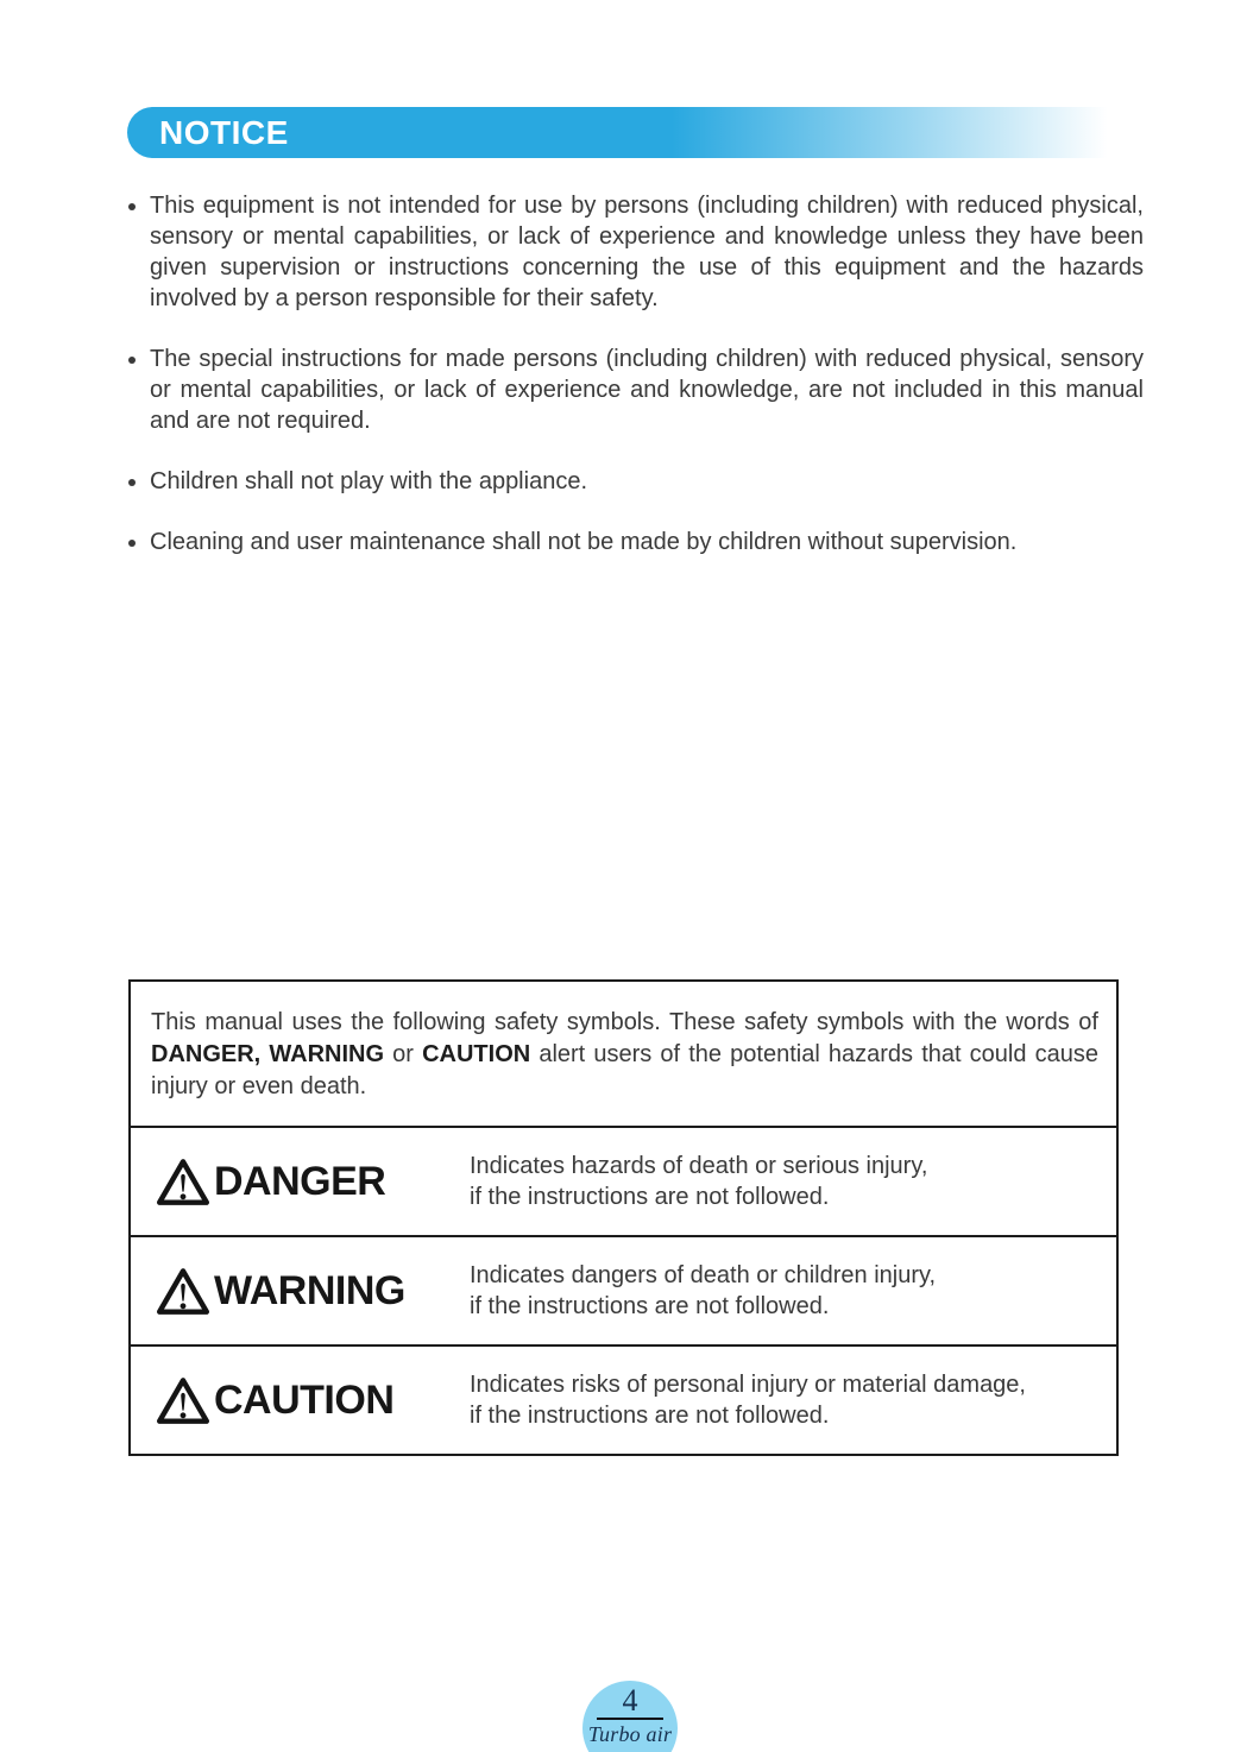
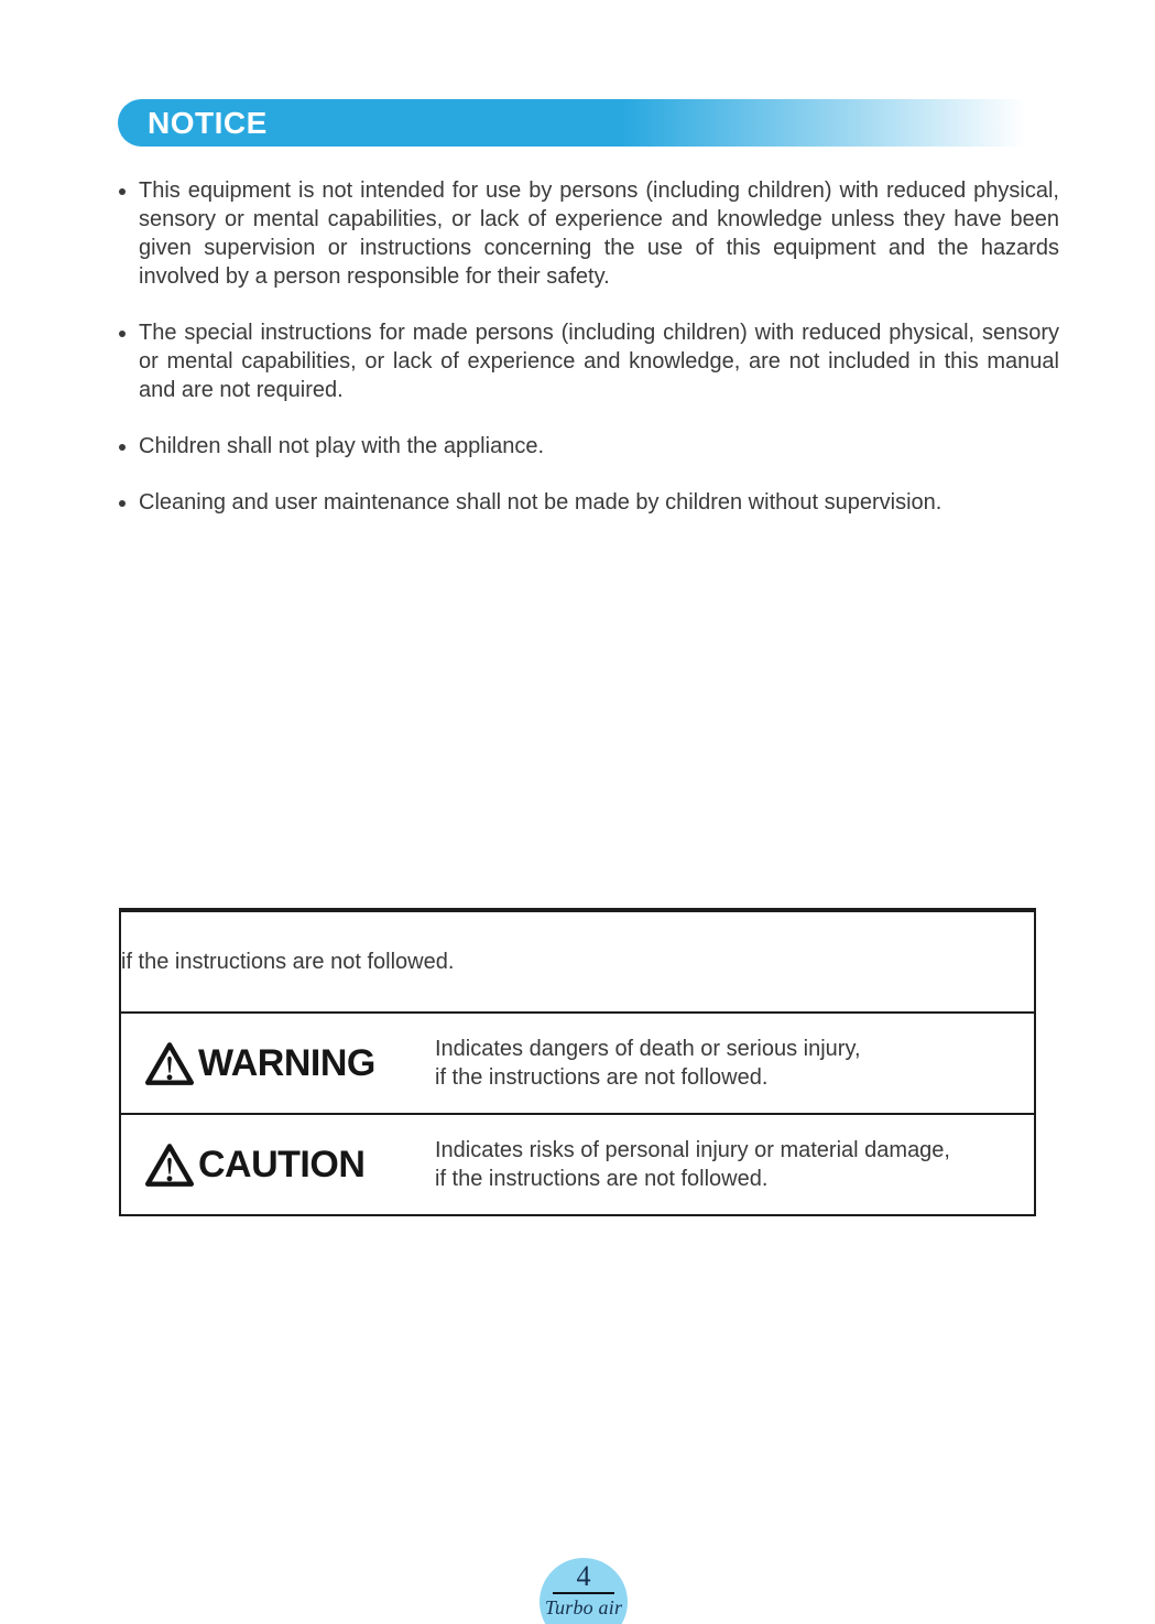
  NOTICE
  This equipment is not intended for use by persons (including children) with reduced physical, sensory or mental capabilities, or lack of experience and knowledge unless they have been given supervision or instructions concerning the use of this equipment and the hazards involved by a person responsible for their safety.
  The special instructions for made persons (including children) with reduced physical, sensory or mental capabilities, or lack of experience and knowledge, are not included in this manual and are not required.
  Children shall not play with the appliance.
  Cleaning and user maintenance shall not be made by children without supervision.
- This manual uses the following safety symbols. These safety symbols with the words of DANGER, WARNING or CAUTION alert users of the potential hazards that could cause injury or even death.
- DANGER
- Indicates hazards of death or serious injury,
  if the instructions are not followed.
  WARNING
- Indicates dangers of death or children injury,
+ Indicates dangers of death or serious injury,
  if the instructions are not followed.
  CAUTION
  Indicates risks of personal injury or material damage,
  if the instructions are not followed.
  4
  Turbo air
